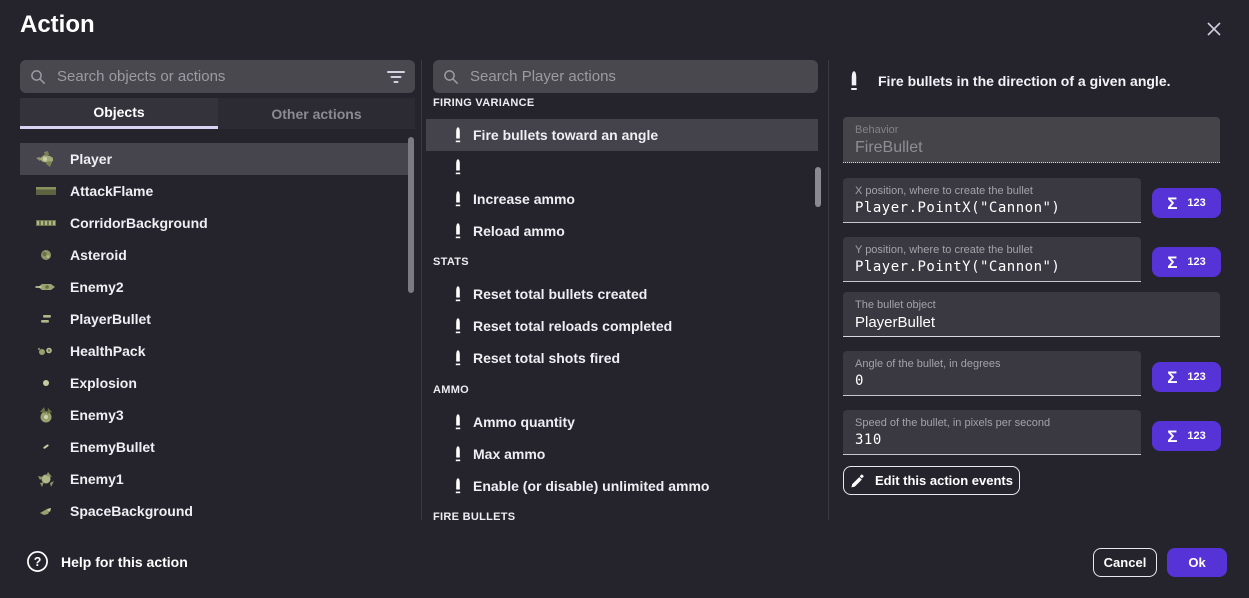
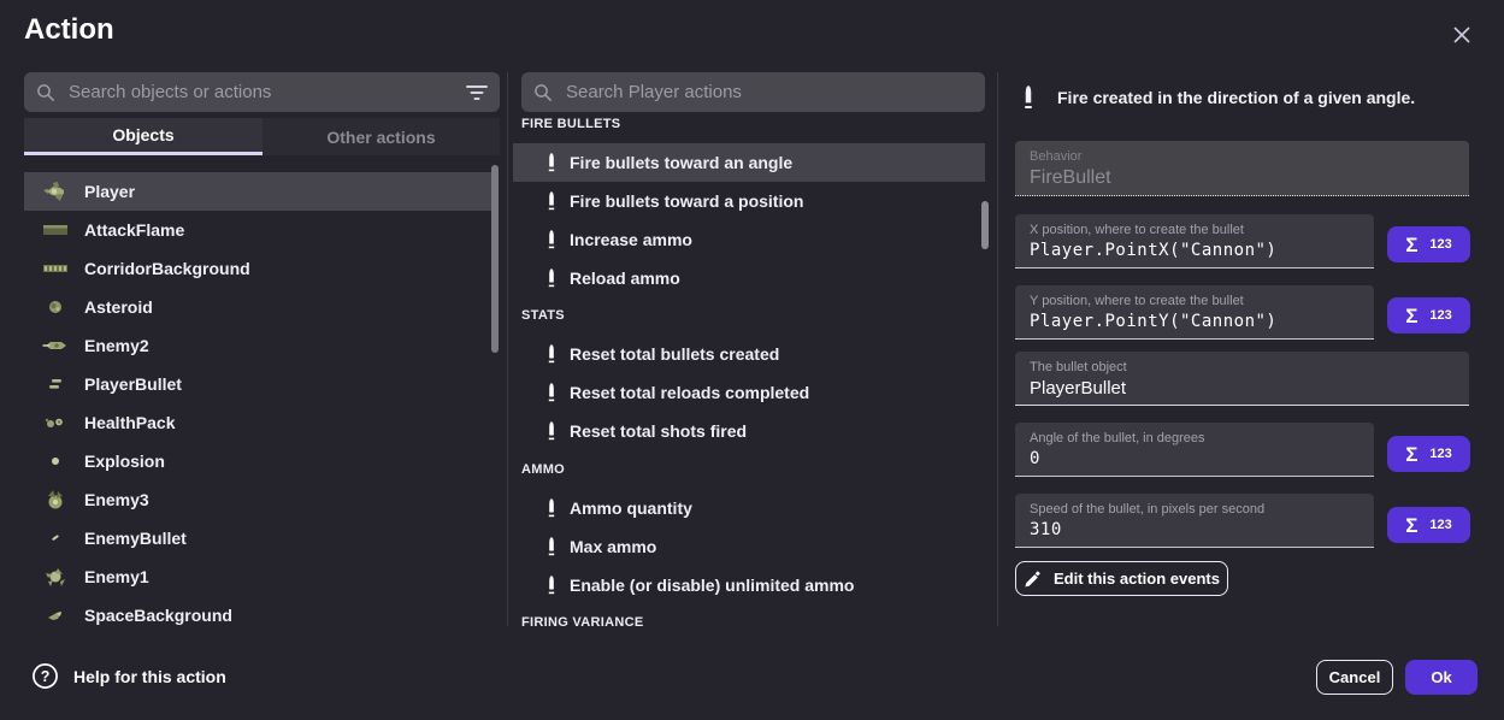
  Action
  Search objects or actions
  Objects
  Other actions
  Player
  AttackFlame
  CorridorBackground
  Asteroid
  Enemy2
  PlayerBullet
  HealthPack
  Explosion
  Enemy3
  EnemyBullet
  Enemy1
  SpaceBackground
  Search Player actions
- FIRING VARIANCE
+ FIRE BULLETS
  Fire bullets toward an angle
+ Fire bullets toward a position
  Increase ammo
  Reload ammo
  STATS
  Reset total bullets created
  Reset total reloads completed
  Reset total shots fired
  AMMO
  Ammo quantity
  Max ammo
  Enable (or disable) unlimited ammo
- FIRE BULLETS
+ FIRING VARIANCE
- Fire bullets in the direction of a given angle.
+ Fire created in the direction of a given angle.
  Behavior
  FireBullet
  X position, where to create the bullet
  Player.PointX("Cannon")
  Σ
  123
  Y position, where to create the bullet
  Player.PointY("Cannon")
  Σ
  123
  The bullet object
  PlayerBullet
  Angle of the bullet, in degrees
  0
  Σ
  123
  Speed of the bullet, in pixels per second
  310
  Σ
  123
  Edit this action events
  ?
  Help for this action
  Cancel
  Ok
